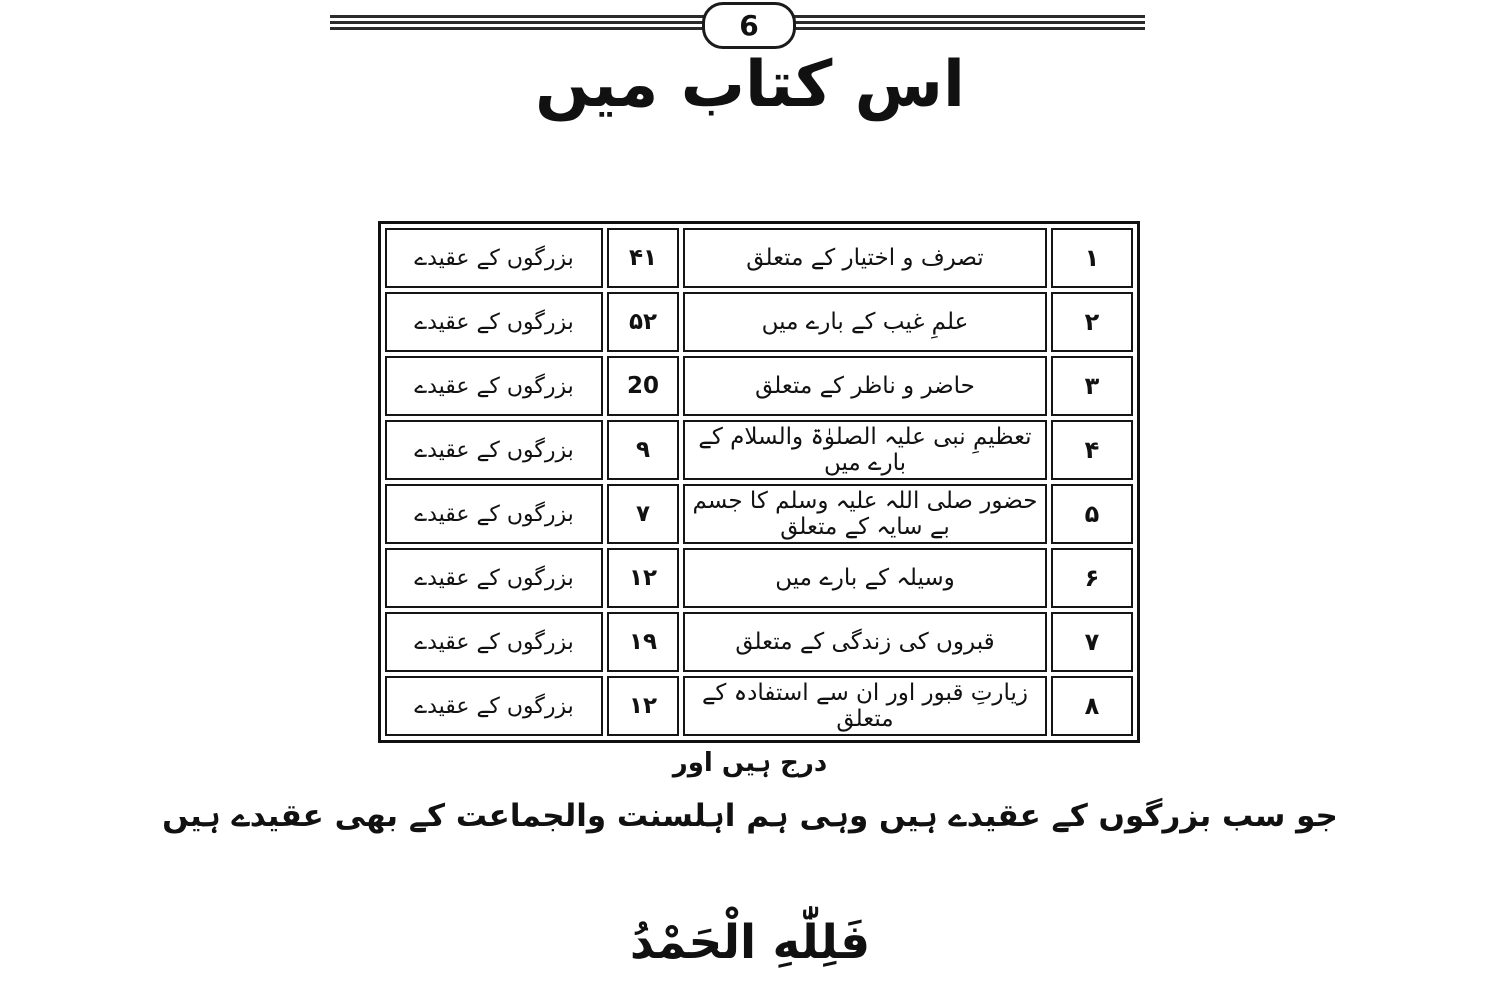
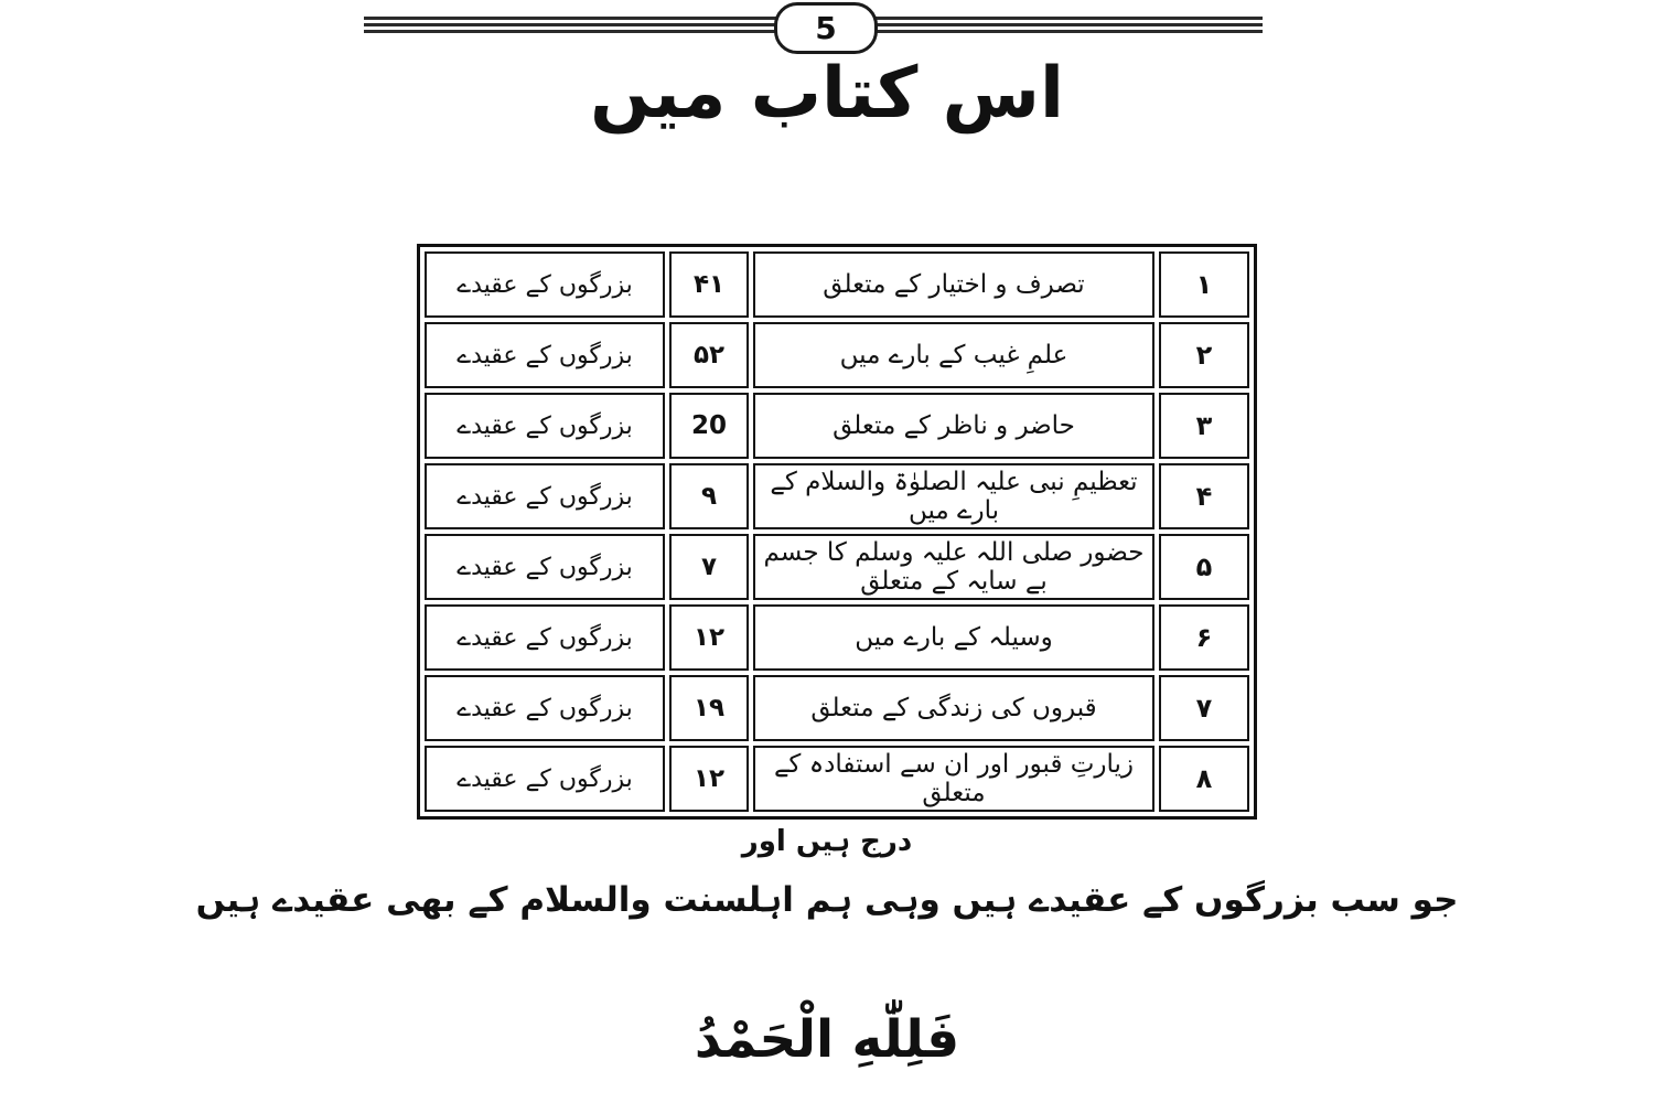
- 6
+ 5
  اس کتاب میں
  ۱	تصرف و اختیار کے متعلق	۴۱	بزرگوں کے عقیدے
  ۲	علمِ غیب کے بارے میں	۵۲	بزرگوں کے عقیدے
  ۳	حاضر و ناظر کے متعلق	20	بزرگوں کے عقیدے
  ۴	تعظیمِ نبی علیہ الصلوٰۃ والسلام کے بارے میں	۹	بزرگوں کے عقیدے
  ۵	حضور صلی اللہ علیہ وسلم کا جسم بے سایہ کے متعلق	۷	بزرگوں کے عقیدے
  ۶	وسیلہ کے بارے میں	۱۲	بزرگوں کے عقیدے
  ۷	قبروں کی زندگی کے متعلق	۱۹	بزرگوں کے عقیدے
  ۸	زیارتِ قبور اور ان سے استفادہ کے متعلق	۱۲	بزرگوں کے عقیدے
  درج ہیں اور
- جو سب بزرگوں کے عقیدے ہیں وہی ہم اہلسنت والجماعت کے بھی عقیدے ہیں
+ جو سب بزرگوں کے عقیدے ہیں وہی ہم اہلسنت والسلام کے بھی عقیدے ہیں
  فَلِلّٰهِ الْحَمْدُ
